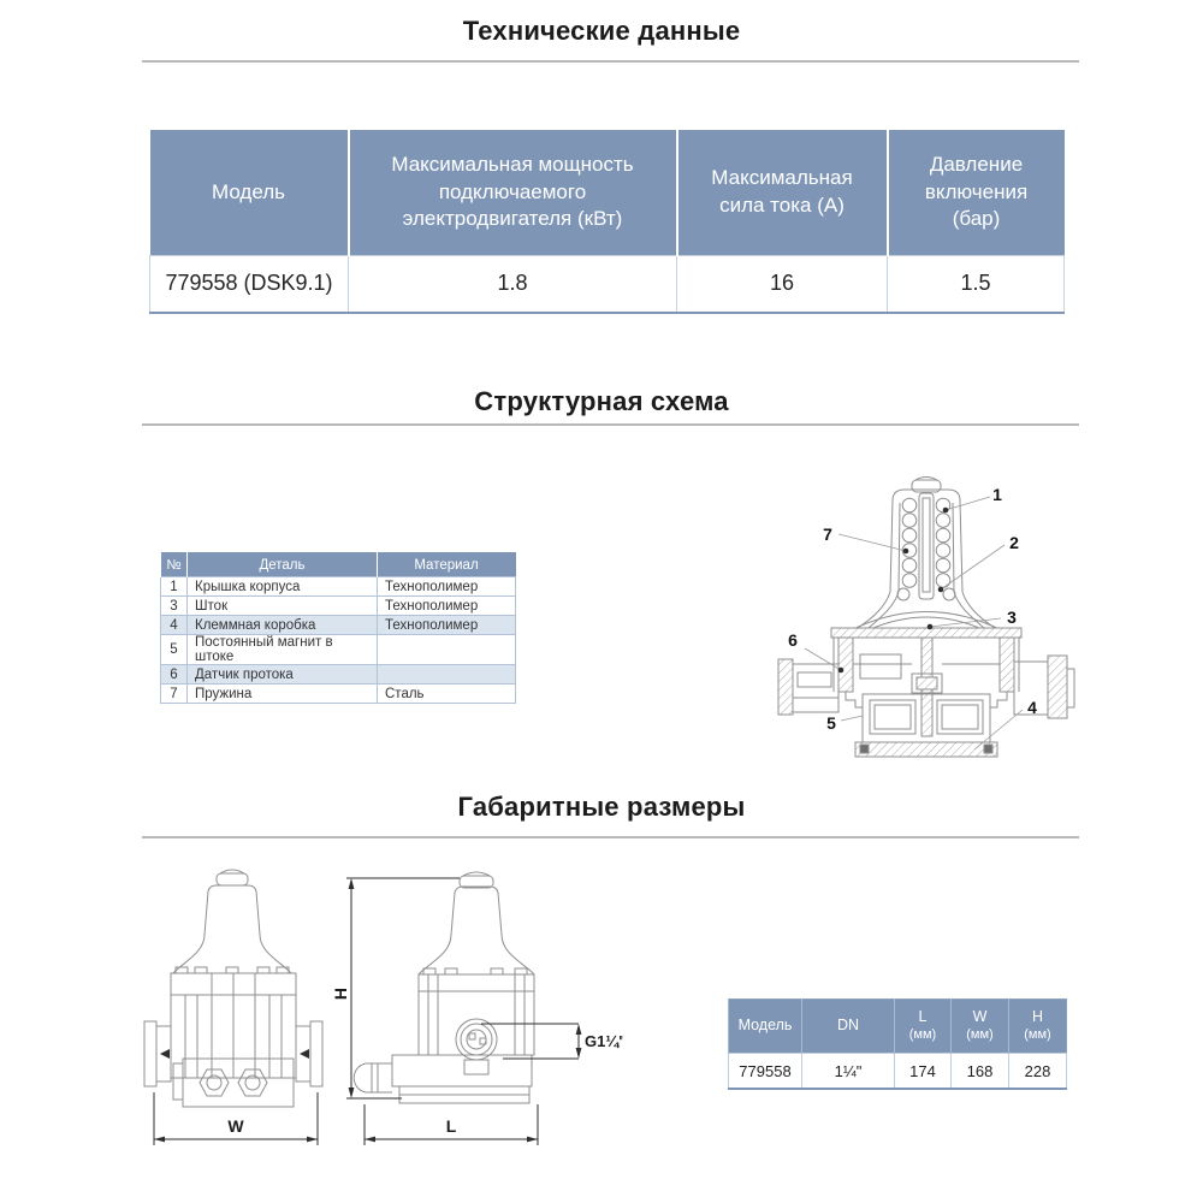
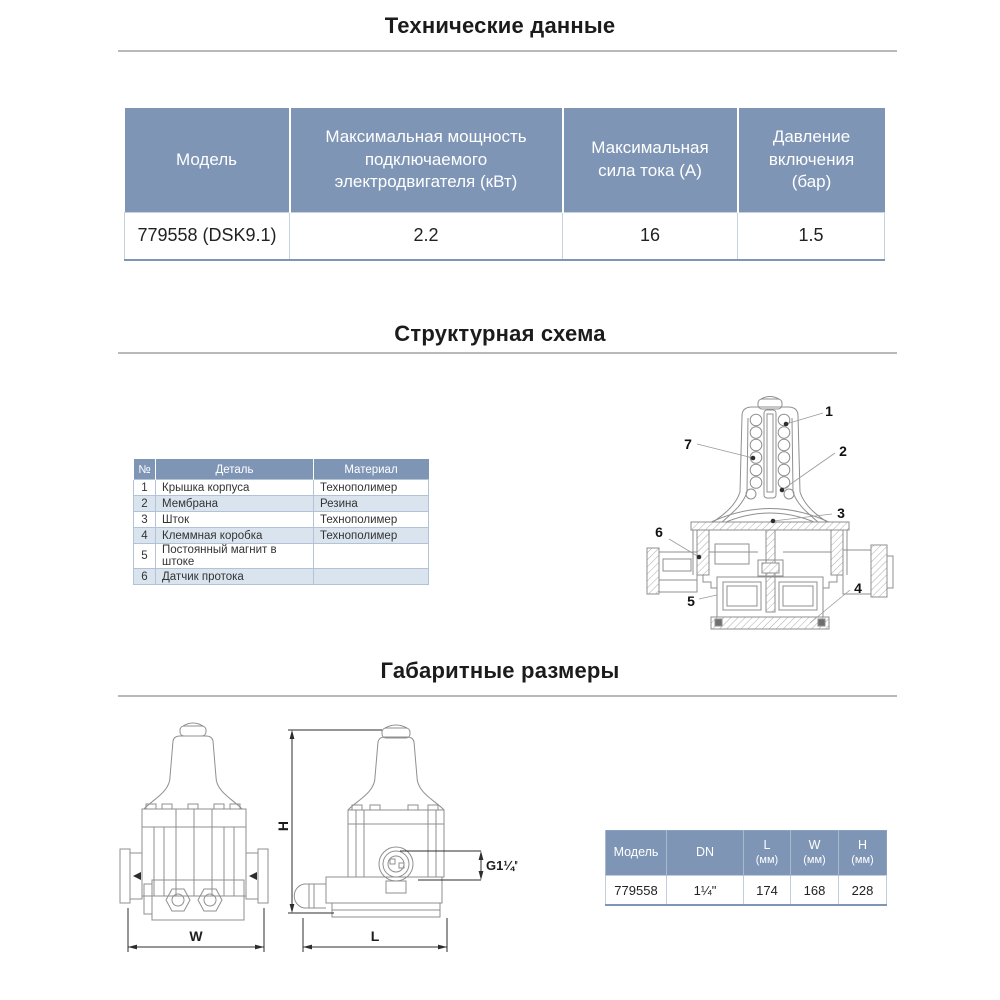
  Технические данные
  Модель	Максимальная мощность подключаемого электродвигателя (кВт)	Максимальная сила тока (А)	Давление включения (бар)
- 779558 (DSK9.1)	1.8	16	1.5
+ 779558 (DSK9.1)	2.2	16	1.5
  Структурная схема
  №	Деталь	Материал
  1	Крышка корпуса	Технополимер
+ 2	Мембрана	Резина
  3	Шток	Технополимер
  4	Клеммная коробка	Технополимер
  5	Постоянный магнит в штоке
  6	Датчик протока
- 7	Пружина	Сталь
  1
  2
  3
  4
  5
  6
  7
  Габаритные размеры
  W
  L
  G1¼"
  Модель	DN	L (мм)	W (мм)	H (мм)
  779558	1¼"	174	168	228
